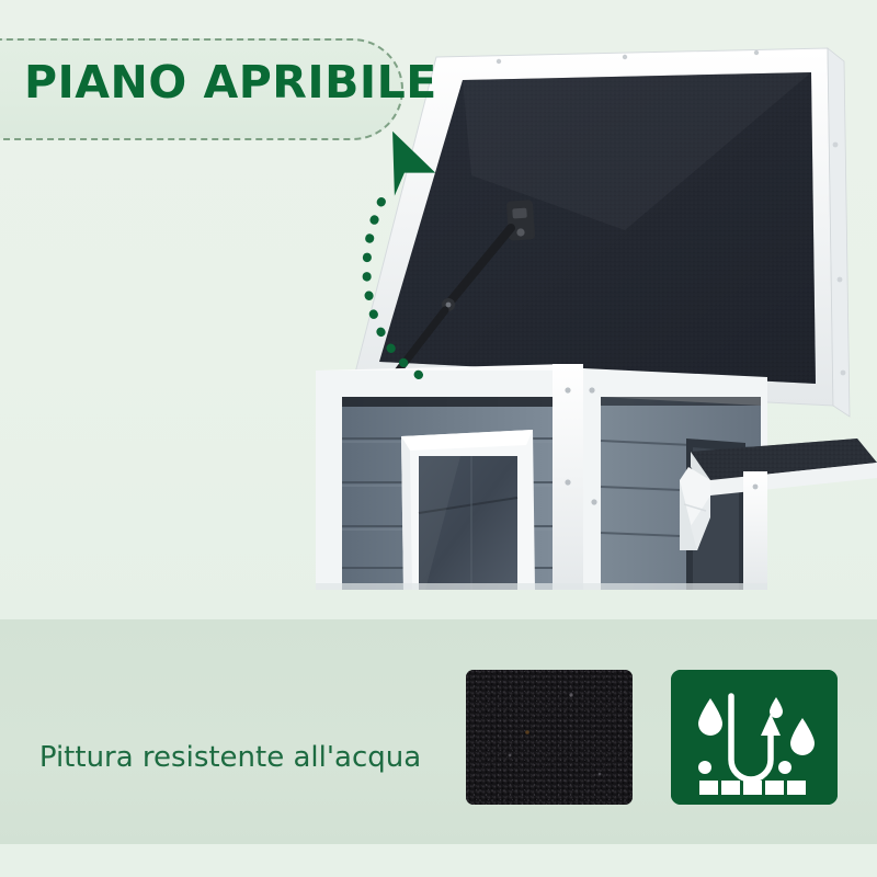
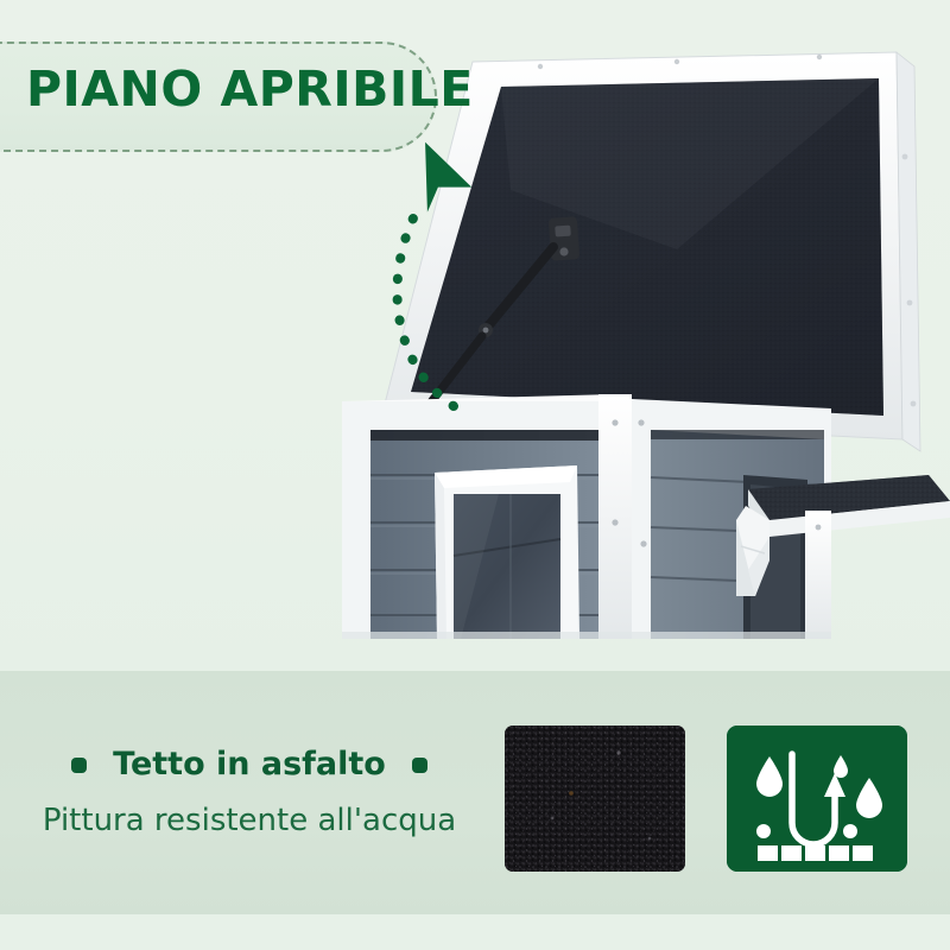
  PIANO APRIBILE
+ Tetto in asfalto
  Pittura resistente all'acqua
